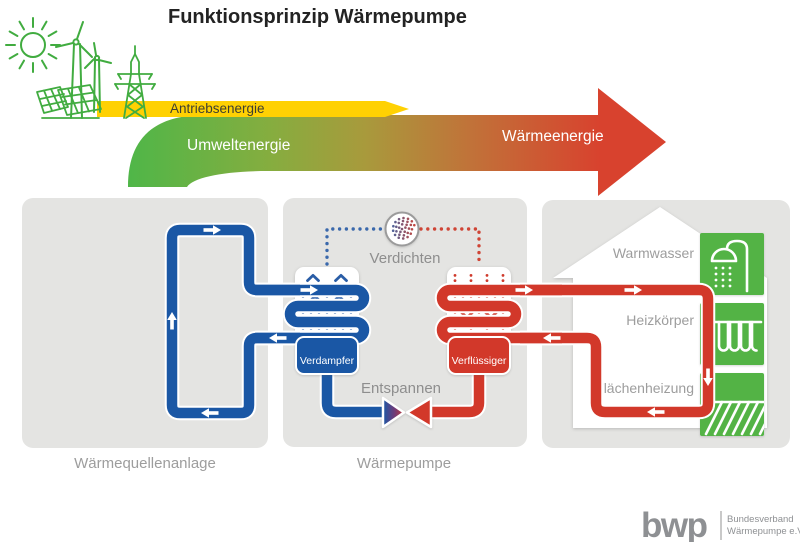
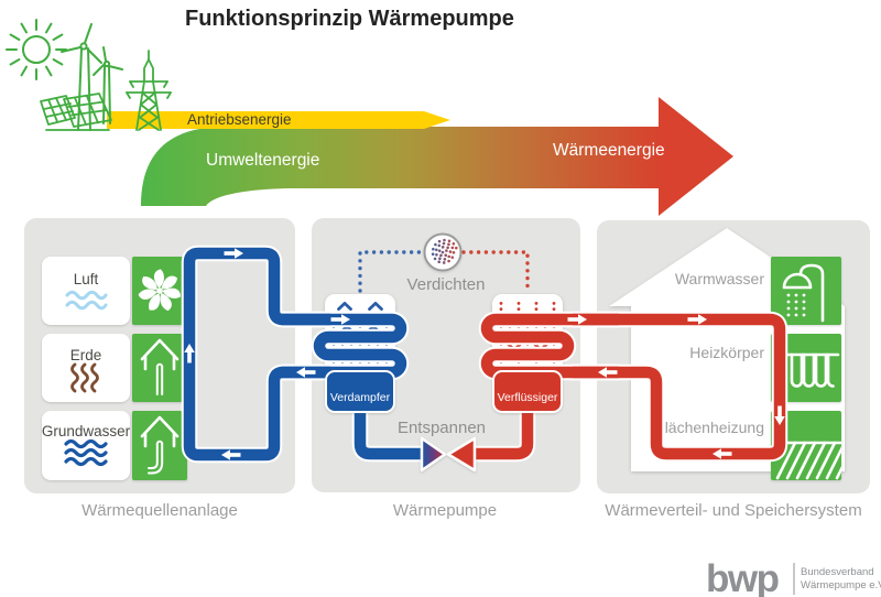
  Funktionsprinzip Wärmepumpe
  Antriebsenergie
  Umweltenergie
  Wärmeenergie
  Wärmequellenanlage
  Wärmepumpe
+ Wärmeverteil- und Speichersystem
+ Luft
+ Erde
+ Grundwasser
  Warmwasser
  Heizkörper
  lächenheizung
  Verdampfer
  Verflüssiger
  Verdichten
  Entspannen
  bwp
  Bundesverband
  Wärmepumpe e.
